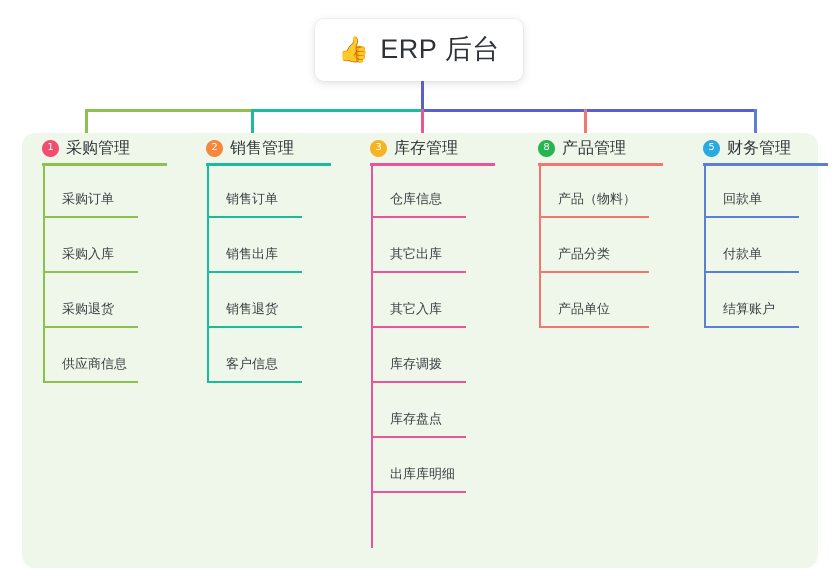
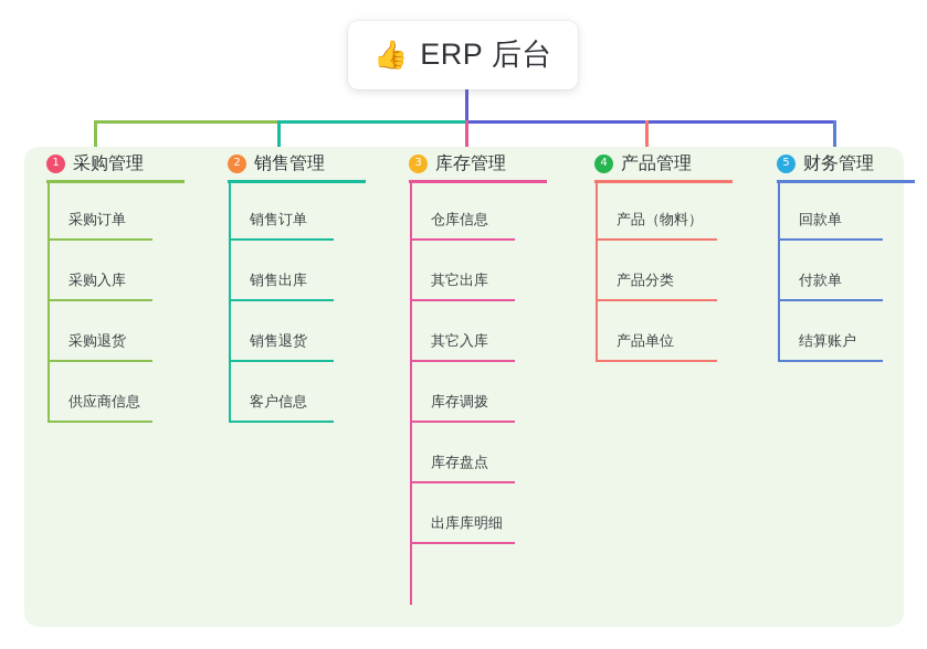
  👍
  ERP 后台
  1
  采购管理
  采购订单
  采购入库
  采购退货
  供应商信息
  2
  销售管理
  销售订单
  销售出库
  销售退货
  客户信息
  3
  库存管理
  仓库信息
  其它出库
  其它入库
  库存调拨
  库存盘点
  出库库明细
- 8
+ 4
  产品管理
  产品（物料）
  产品分类
  产品单位
  5
  财务管理
  回款单
  付款单
  结算账户
